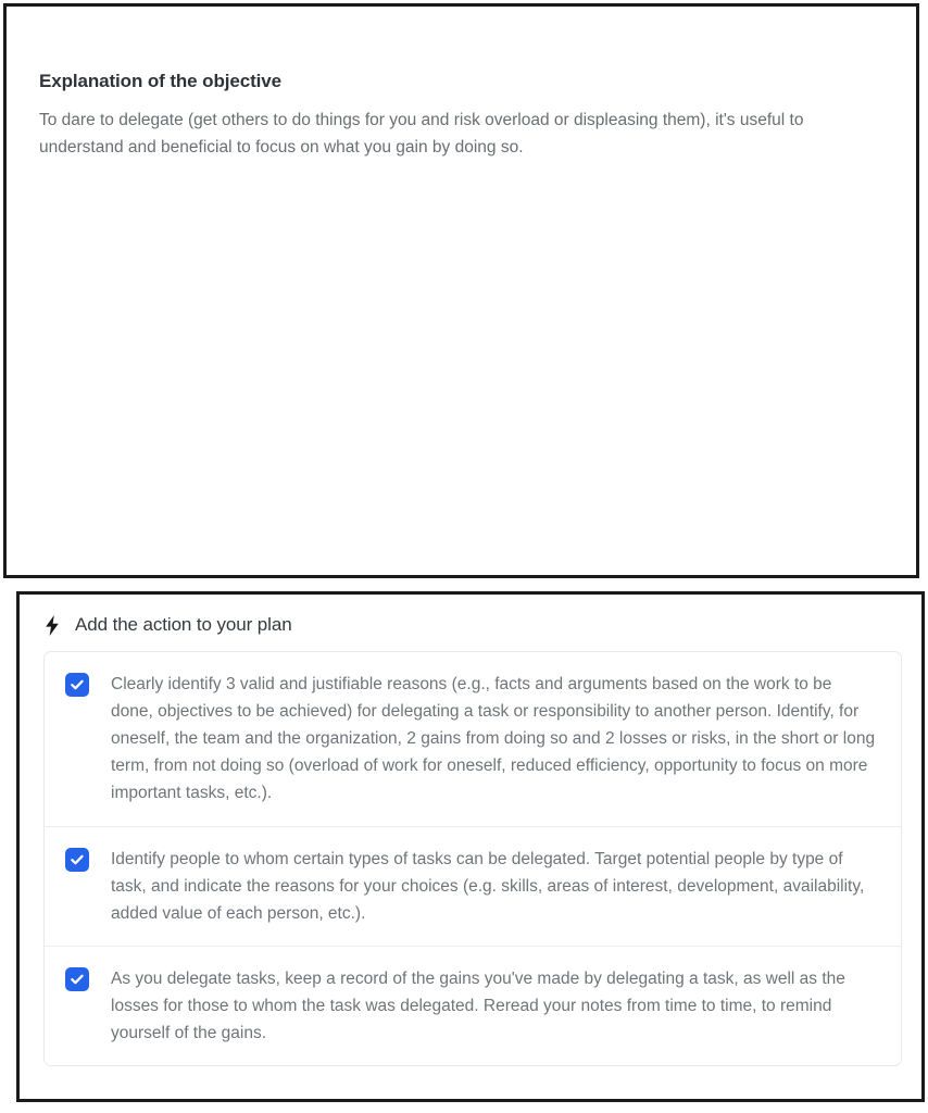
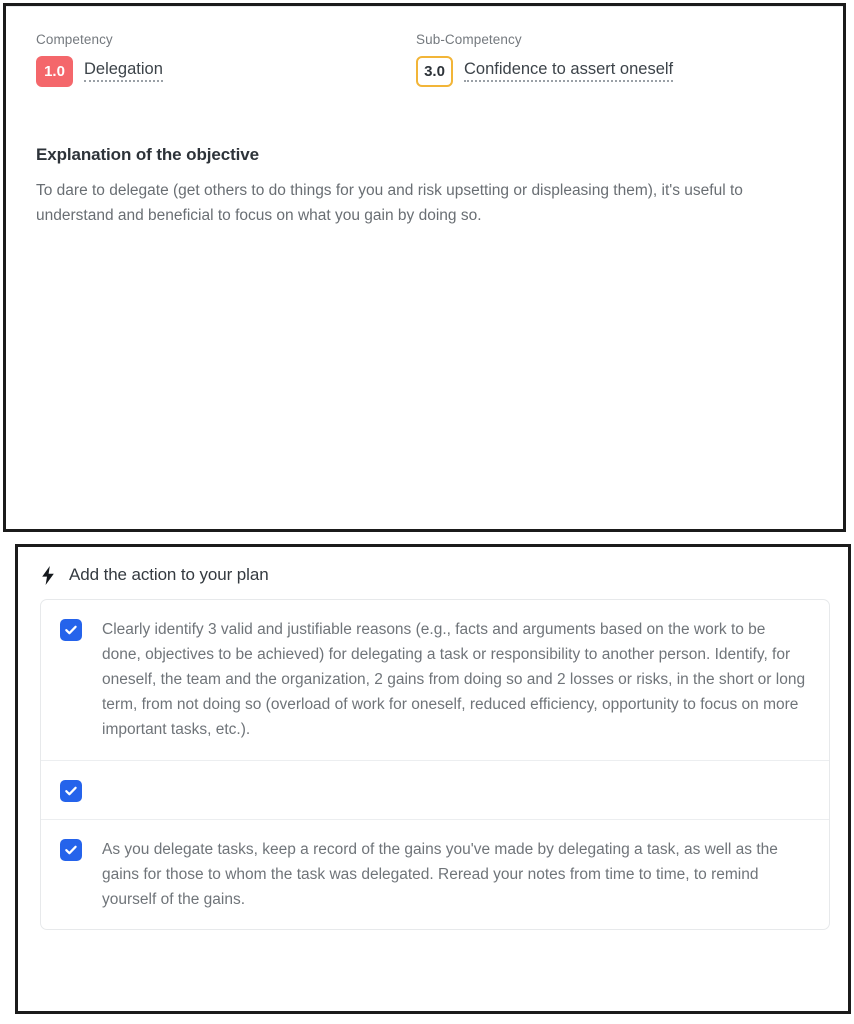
+ Competency
+ 1.0
+ Delegation
+ Sub-Competency
+ 3.0
+ Confidence to assert oneself
  Explanation of the objective
- To dare to delegate (get others to do things for you and risk overload or displeasing them), it's useful to understand and beneficial to focus on what you gain by doing so.
+ To dare to delegate (get others to do things for you and risk upsetting or displeasing them), it's useful to understand and beneficial to focus on what you gain by doing so.
  Add the action to your plan
  Clearly identify 3 valid and justifiable reasons (e.g., facts and arguments based on the work to be done, objectives to be achieved) for delegating a task or responsibility to another person. Identify, for oneself, the team and the organization, 2 gains from doing so and 2 losses or risks, in the short or long term, from not doing so (overload of work for oneself, reduced efficiency, opportunity to focus on more important tasks, etc.).
- Identify people to whom certain types of tasks can be delegated. Target potential people by type of task, and indicate the reasons for your choices (e.g. skills, areas of interest, development, availability, added value of each person, etc.).
- As you delegate tasks, keep a record of the gains you've made by delegating a task, as well as the losses for those to whom the task was delegated. Reread your notes from time to time, to remind yourself of the gains.
+ As you delegate tasks, keep a record of the gains you've made by delegating a task, as well as the gains for those to whom the task was delegated. Reread your notes from time to time, to remind yourself of the gains.
